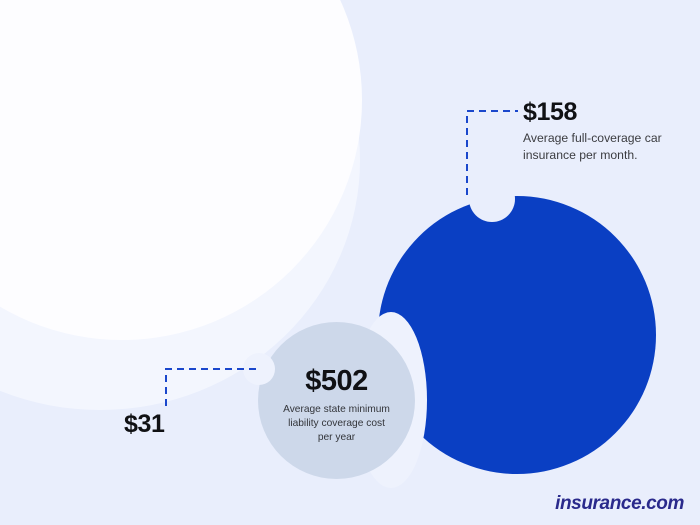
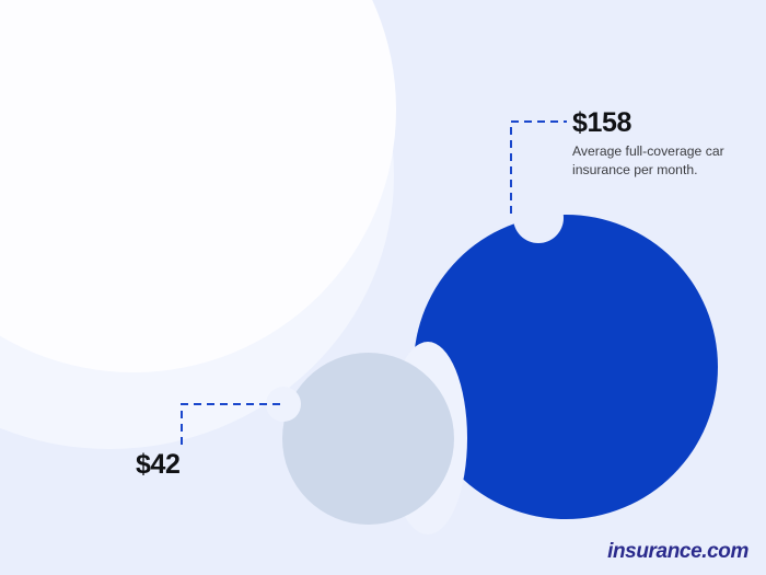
- $502
- Average state minimum liability coverage cost per year
  $158
  Average full-coverage car insurance per month.
- $31
+ $42
  insurance.com
